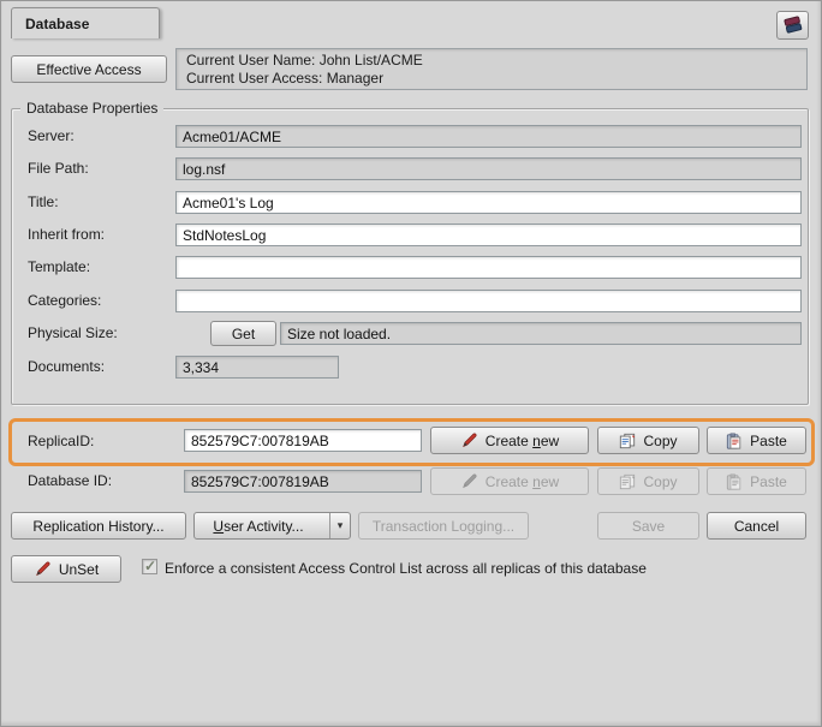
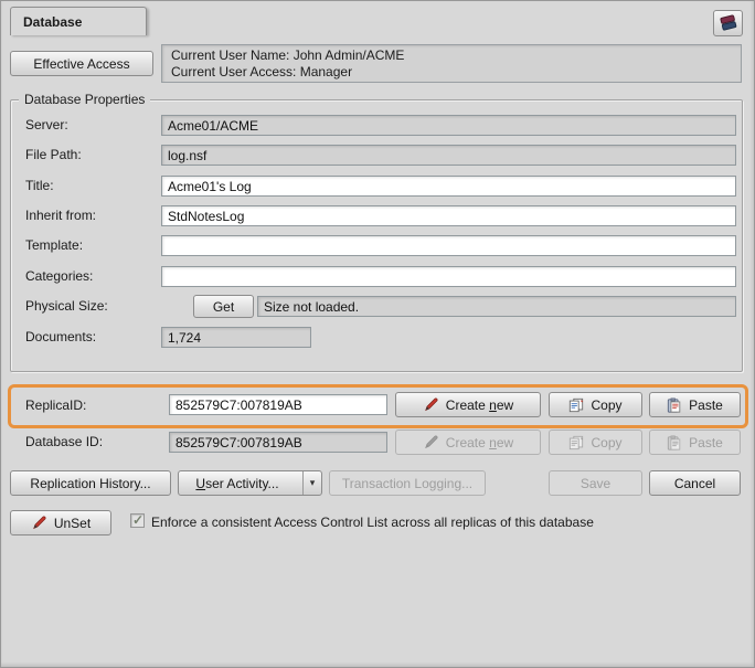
  Database
  Effective Access
- Current User Name: John List/ACME
+ Current User Name: John Admin/ACME
  Current User Access: Manager
  Database Properties
  Server:
  Acme01/ACME
  File Path:
  log.nsf
  Title:
  Acme01's Log
  Inherit from:
  StdNotesLog
  Template:
  Categories:
  Physical Size:
  Get
  Size not loaded.
  Documents:
- 3,334
+ 1,724
  ReplicaID:
  852579C7:007819AB
  Create new
  Copy
  Paste
  Database ID:
  852579C7:007819AB
  Create new
  Copy
  Paste
  Replication History...
  U
  ser Activity...
  ▾
  Transaction Logging...
  Save
  Cancel
  UnSet
  Enforce a consistent Access Control List across all replicas of this database
